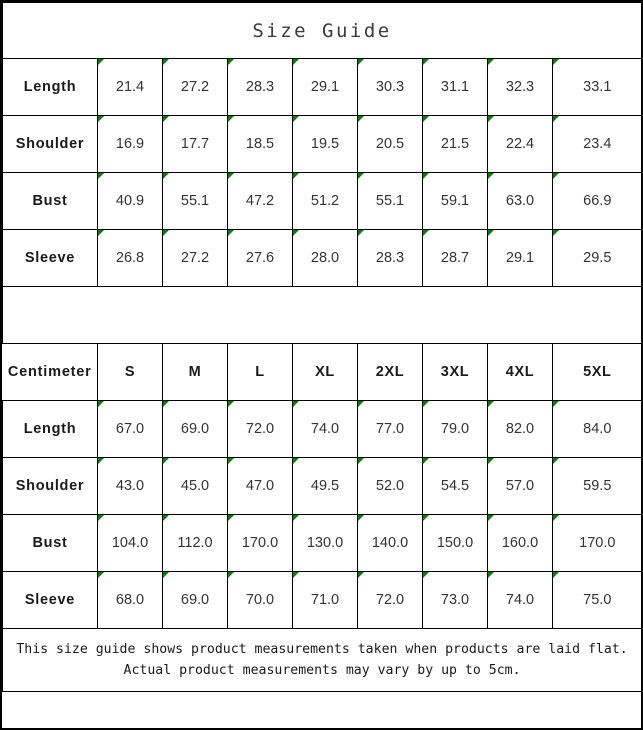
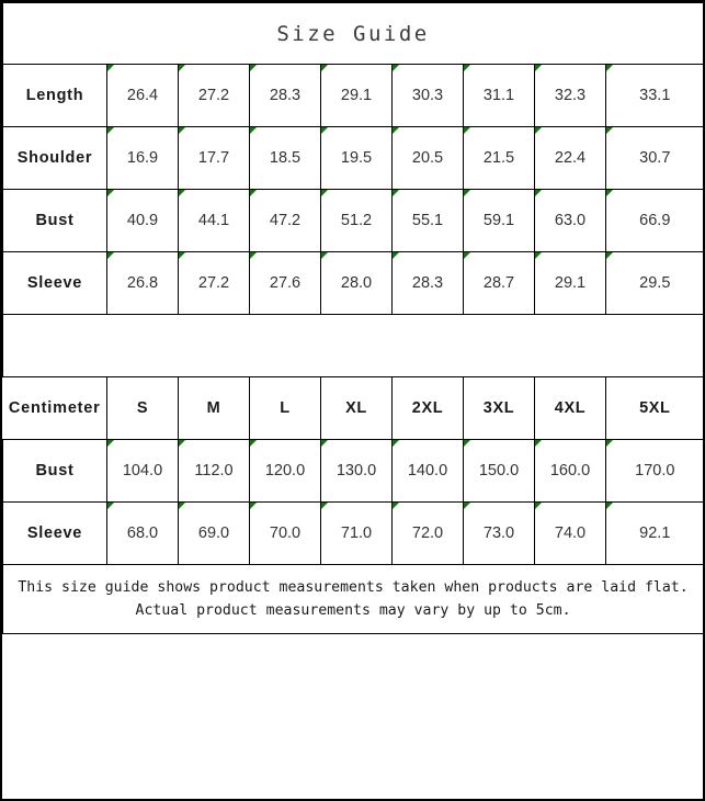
  Size Guide
- Length	21.4	27.2	28.3	29.1	30.3	31.1	32.3	33.1
+ Length	26.4	27.2	28.3	29.1	30.3	31.1	32.3	33.1
- Shoulder	16.9	17.7	18.5	19.5	20.5	21.5	22.4	23.4
+ Shoulder	16.9	17.7	18.5	19.5	20.5	21.5	22.4	30.7
- Bust	40.9	55.1	47.2	51.2	55.1	59.1	63.0	66.9
+ Bust	40.9	44.1	47.2	51.2	55.1	59.1	63.0	66.9
  Sleeve	26.8	27.2	27.6	28.0	28.3	28.7	29.1	29.5
  Centimeter	S	M	L	XL	2XL	3XL	4XL	5XL
- Length	67.0	69.0	72.0	74.0	77.0	79.0	82.0	84.0
- Shoulder	43.0	45.0	47.0	49.5	52.0	54.5	57.0	59.5
- Bust	104.0	112.0	170.0	130.0	140.0	150.0	160.0	170.0
+ Bust	104.0	112.0	120.0	130.0	140.0	150.0	160.0	170.0
- Sleeve	68.0	69.0	70.0	71.0	72.0	73.0	74.0	75.0
+ Sleeve	68.0	69.0	70.0	71.0	72.0	73.0	74.0	92.1
  This size guide shows product measurements taken when products are laid flat. Actual product measurements may vary by up to 5cm.
